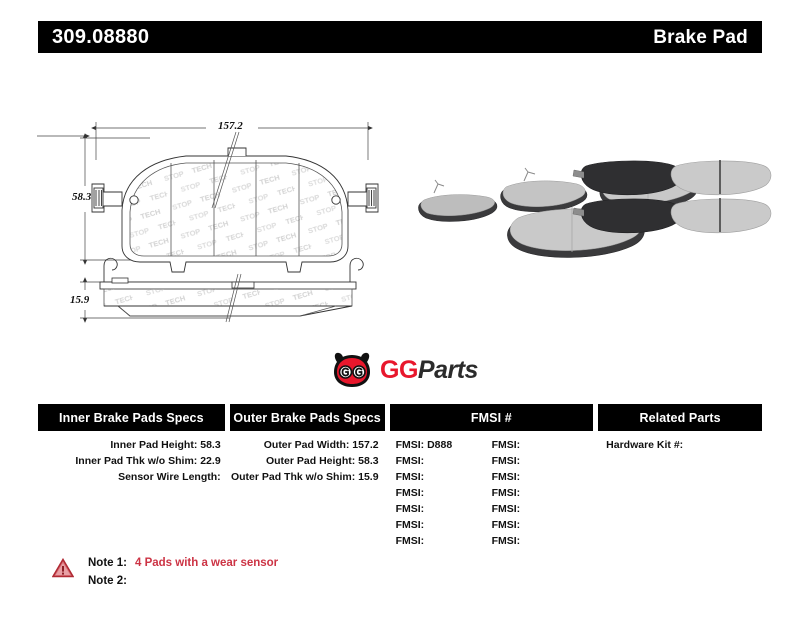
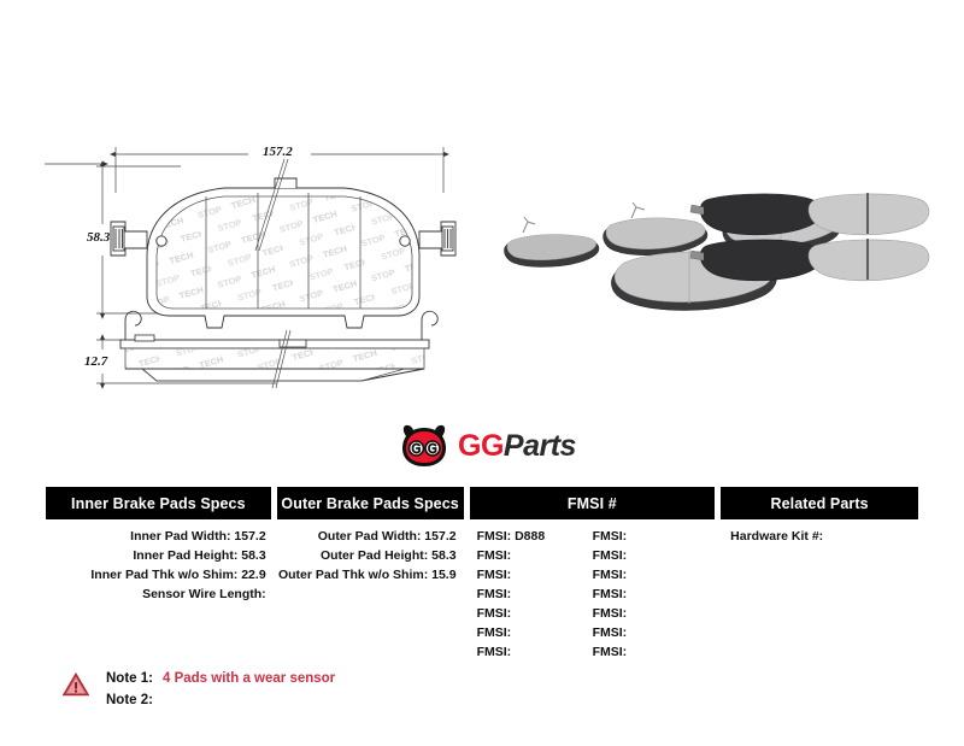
- 309.08880
- Brake Pad
  157.2
  58.3
- 15.9
+ 12.7
  GGParts
  Inner Brake Pads Specs
  Outer Brake Pads Specs
  FMSI #
  Related Parts
+ Inner Pad Width: 157.2
  Inner Pad Height: 58.3
  Inner Pad Thk w/o Shim: 22.9
  Sensor Wire Length:
  Outer Pad Width: 157.2
  Outer Pad Height: 58.3
  Outer Pad Thk w/o Shim: 15.9
  FMSI: D888
  FMSI:
  FMSI:
  FMSI:
  FMSI:
  FMSI:
  FMSI:
  FMSI:
  FMSI:
  FMSI:
  FMSI:
  FMSI:
  FMSI:
  FMSI:
  Hardware Kit #:
  Note 1:
  4 Pads with a wear sensor
  Note 2:
